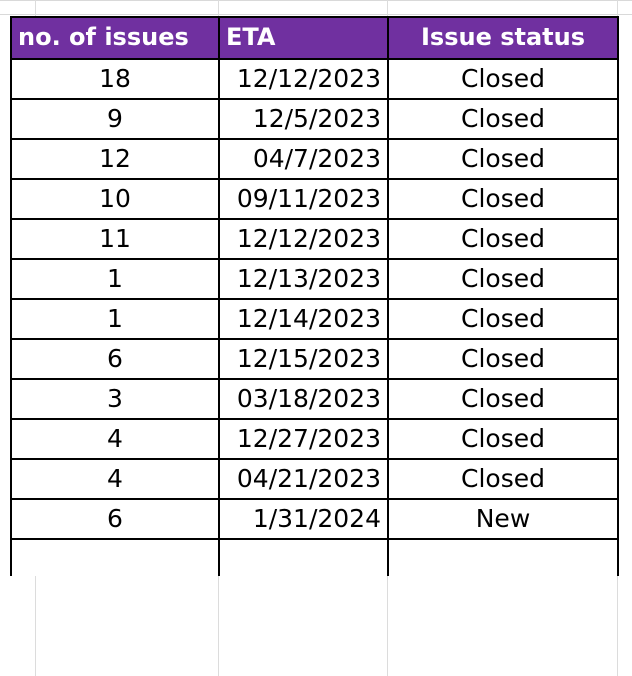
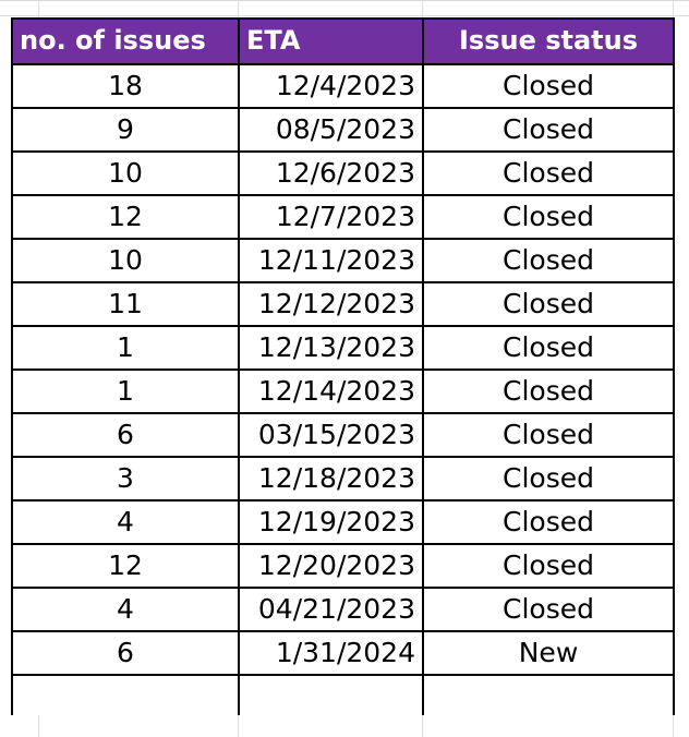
  no. of issues	ETA	Issue status
- 18	12/12/2023	Closed
+ 18	12/4/2023	Closed
- 9	12/5/2023	Closed
+ 9	08/5/2023	Closed
+ 10	12/6/2023	Closed
- 12	04/7/2023	Closed
+ 12	12/7/2023	Closed
- 10	09/11/2023	Closed
+ 10	12/11/2023	Closed
  11	12/12/2023	Closed
  1	12/13/2023	Closed
  1	12/14/2023	Closed
- 6	12/15/2023	Closed
+ 6	03/15/2023	Closed
- 3	03/18/2023	Closed
+ 3	12/18/2023	Closed
- 4	12/27/2023	Closed
+ 4	12/19/2023	Closed
+ 12	12/20/2023	Closed
  4	04/21/2023	Closed
  6	1/31/2024	New
